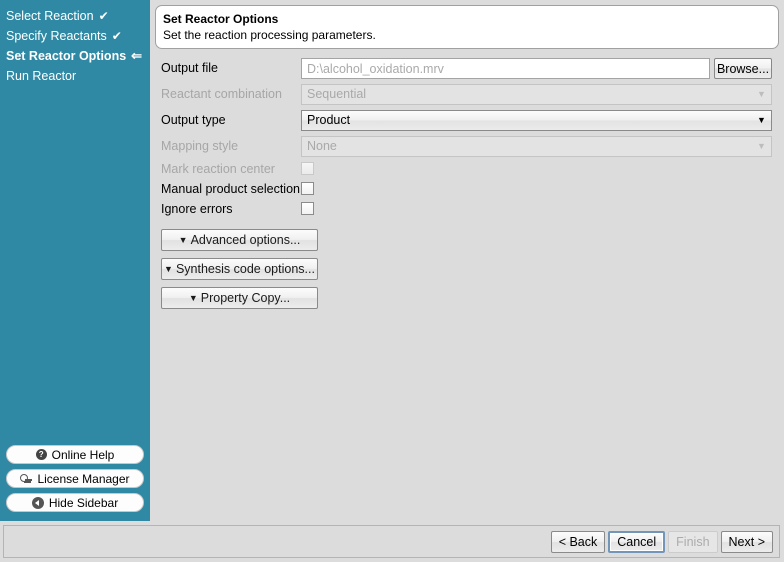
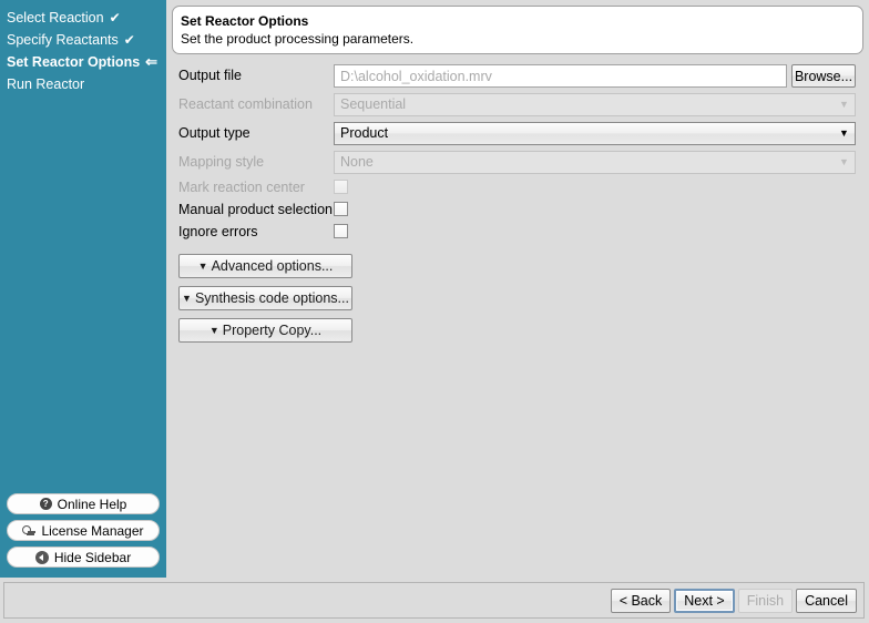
  Select Reaction ✔
  Specify Reactants ✔
  Set Reactor Options ⇐
  Run Reactor
  ?
  Online Help
  License Manager
  Hide Sidebar
  Set Reactor Options
- Set the reaction processing parameters.
+ Set the product processing parameters.
  Output file
  D:\alcohol_oxidation.mrv
  Browse...
  Reactant combination
  Sequential
  ▼
  Output type
  Product
  ▼
  Mapping style
  None
  ▼
  Mark reaction center
  Manual product selection
  Ignore errors
  ▼ Advanced options...
  ▼ Synthesis code options...
  ▼ Property Copy...
  < Back
- Cancel
+ Next >
  Finish
- Next >
+ Cancel
